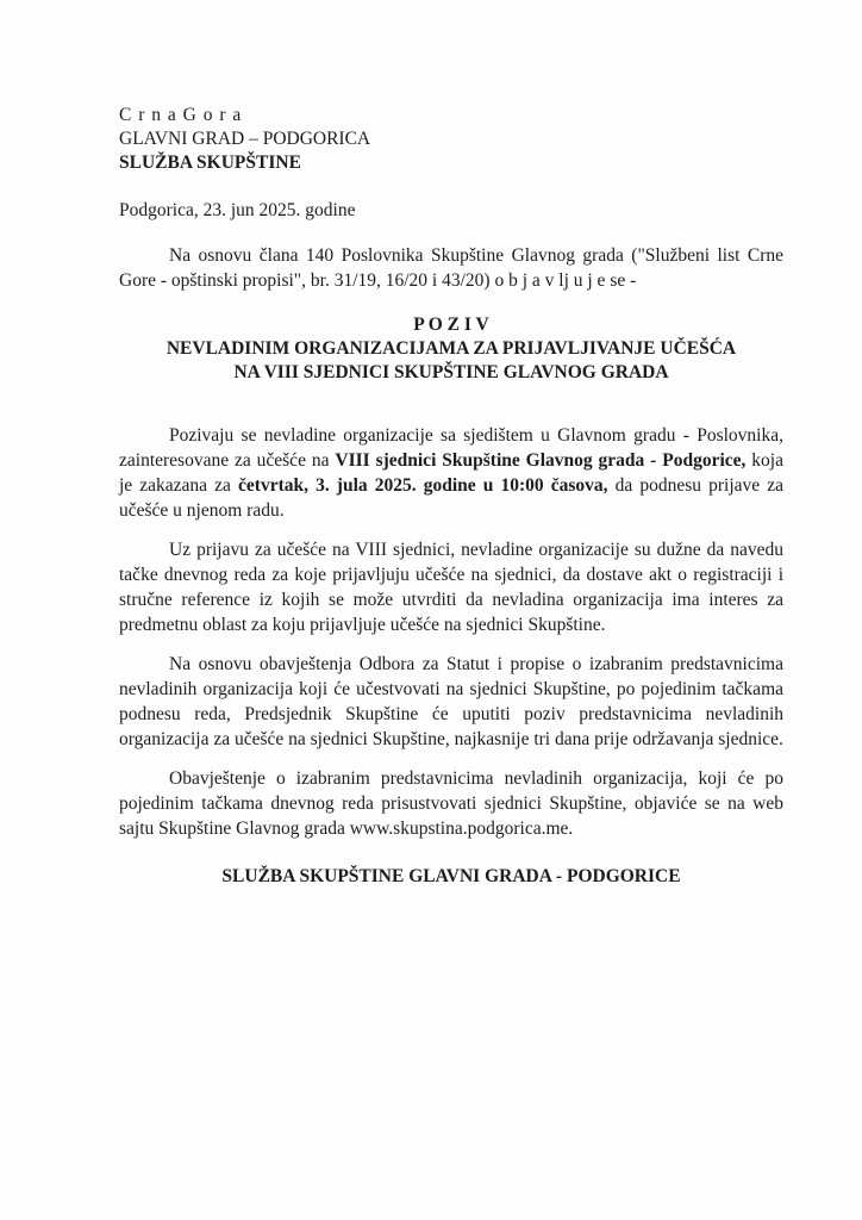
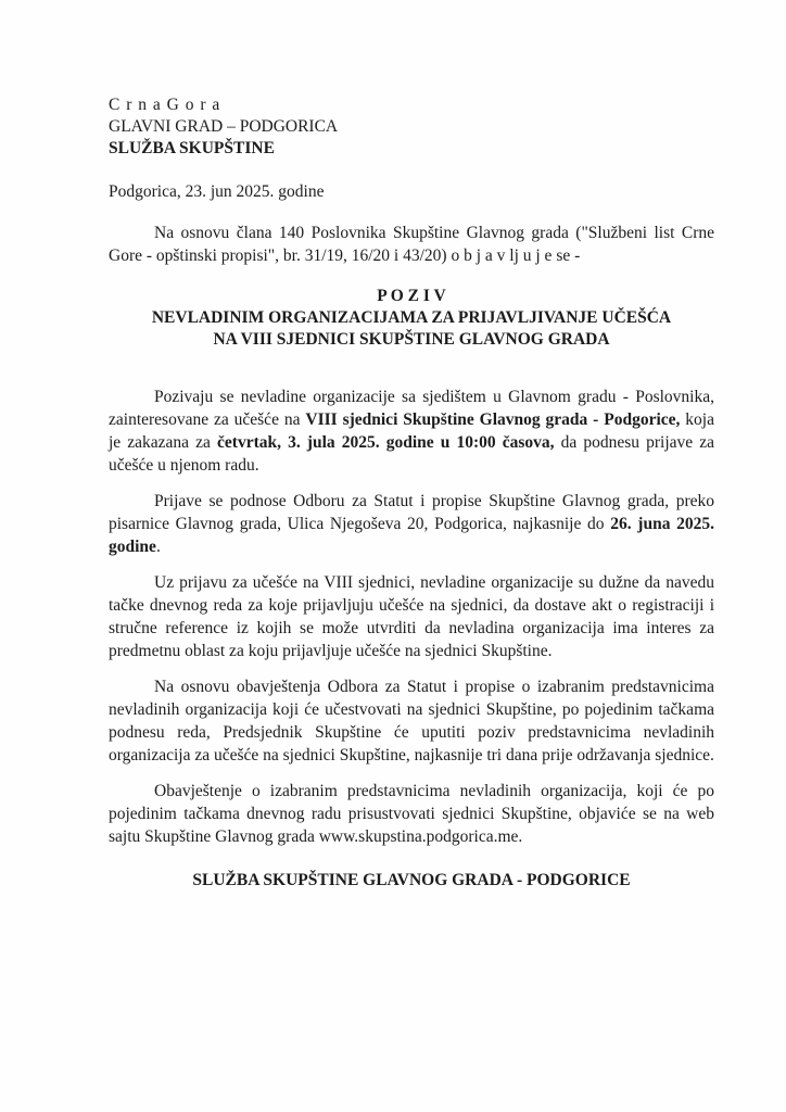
  C r n a G o r a
  GLAVNI GRAD – PODGORICA
  SLUŽBA SKUPŠTINE
  Podgorica, 23. jun 2025. godine
  Na osnovu člana 140 Poslovnika Skupštine Glavnog grada ("Službeni list Crne Gore - opštinski propisi", br. 31/19, 16/20 i 43/20) o b j a v lj u j e se -
  P O Z I V
  NEVLADINIM ORGANIZACIJAMA ZA PRIJAVLJIVANJE UČEŠĆA
  NA VIII SJEDNICI SKUPŠTINE GLAVNOG GRADA
  Pozivaju se nevladine organizacije sa sjedištem u Glavnom gradu - Poslovnika, zainteresovane za učešće na VIII sjednici Skupštine Glavnog grada - Podgorice, koja je zakazana za četvrtak, 3. jula 2025. godine u 10:00 časova, da podnesu prijave za učešće u njenom radu.
+ Prijave se podnose Odboru za Statut i propise Skupštine Glavnog grada, preko pisarnice Glavnog grada, Ulica Njegoševa 20, Podgorica, najkasnije do 26. juna 2025. godine.
  Uz prijavu za učešće na VIII sjednici, nevladine organizacije su dužne da navedu tačke dnevnog reda za koje prijavljuju učešće na sjednici, da dostave akt o registraciji i stručne reference iz kojih se može utvrditi da nevladina organizacija ima interes za predmetnu oblast za koju prijavljuje učešće na sjednici Skupštine.
  Na osnovu obavještenja Odbora za Statut i propise o izabranim predstavnicima nevladinih organizacija koji će učestvovati na sjednici Skupštine, po pojedinim tačkama podnesu reda, Predsjednik Skupštine će uputiti poziv predstavnicima nevladinih organizacija za učešće na sjednici Skupštine, najkasnije tri dana prije održavanja sjednice.
- Obavještenje o izabranim predstavnicima nevladinih organizacija, koji će po pojedinim tačkama dnevnog reda prisustvovati sjednici Skupštine, objaviće se na web sajtu Skupštine Glavnog grada www.skupstina.podgorica.me.
+ Obavještenje o izabranim predstavnicima nevladinih organizacija, koji će po pojedinim tačkama dnevnog radu prisustvovati sjednici Skupštine, objaviće se na web sajtu Skupštine Glavnog grada www.skupstina.podgorica.me.
- SLUŽBA SKUPŠTINE GLAVNI GRADA - PODGORICE
+ SLUŽBA SKUPŠTINE GLAVNOG GRADA - PODGORICE
